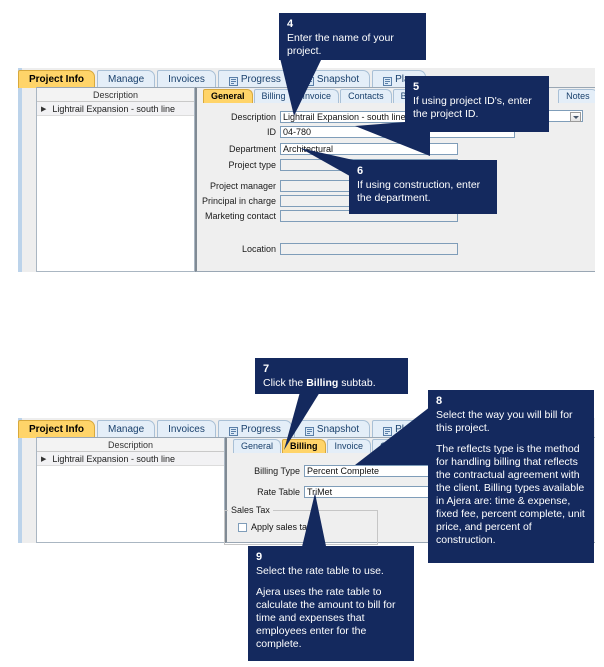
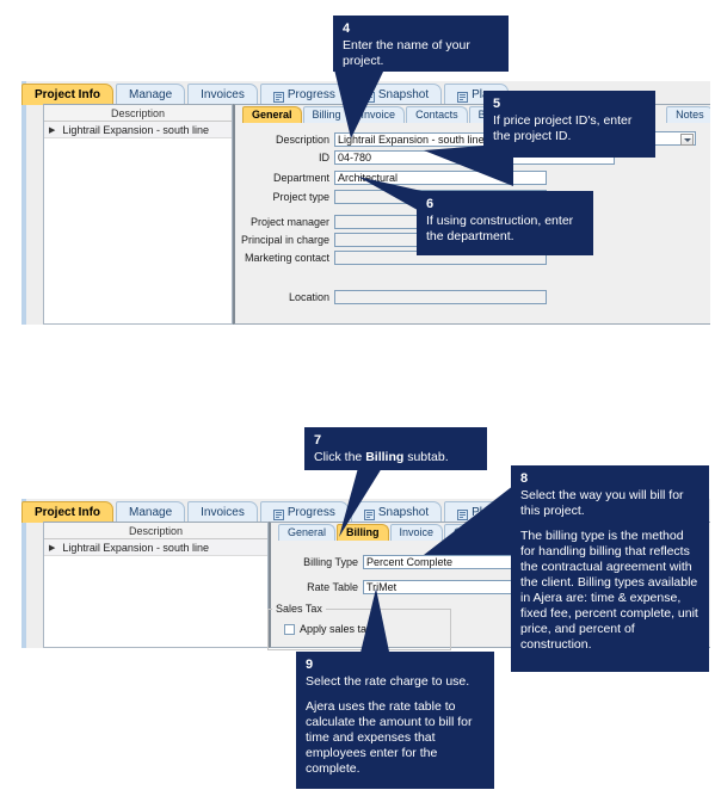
  Project Info
  Manage
  Invoices
  Progress
  Snapshot
  Description
  Lightrail Expansion - south line
  General
  Billing
  Invoice
  Contacts
  Notes
  Description
  Lightrail Expansion - south line
  ID
  04-780
  Department
  Architectural
  Project type
  Project manager
  Principal in charge
  Marketing contact
  Location
  Project Info
  Manage
  Invoices
  Progress
  Snapshot
  Description
  Lightrail Expansion - south line
  General
  Billing
  Invoice
  Billing Type
  Percent Complete
  Rate Table
  TriMet
  Sales Tax
  Apply sales ta
  4
  Enter the name of your project.
  5
- If using project ID's, enter the project ID.
+ If price project ID's, enter the project ID.
  6
  If using construction, enter the department.
  7
  Click the Billing subtab.
  8
  Select the way you will bill for this project.
- The reflects type is the method for handling billing that reflects the contractual agreement with the client. Billing types available in Ajera are: time & expense, fixed fee, percent complete, unit price, and percent of construction.
+ The billing type is the method for handling billing that reflects the contractual agreement with the client. Billing types available in Ajera are: time & expense, fixed fee, percent complete, unit price, and percent of construction.
  9
- Select the rate table to use.
+ Select the rate charge to use.
  Ajera uses the rate table to calculate the amount to bill for time and expenses that employees enter for the complete.
